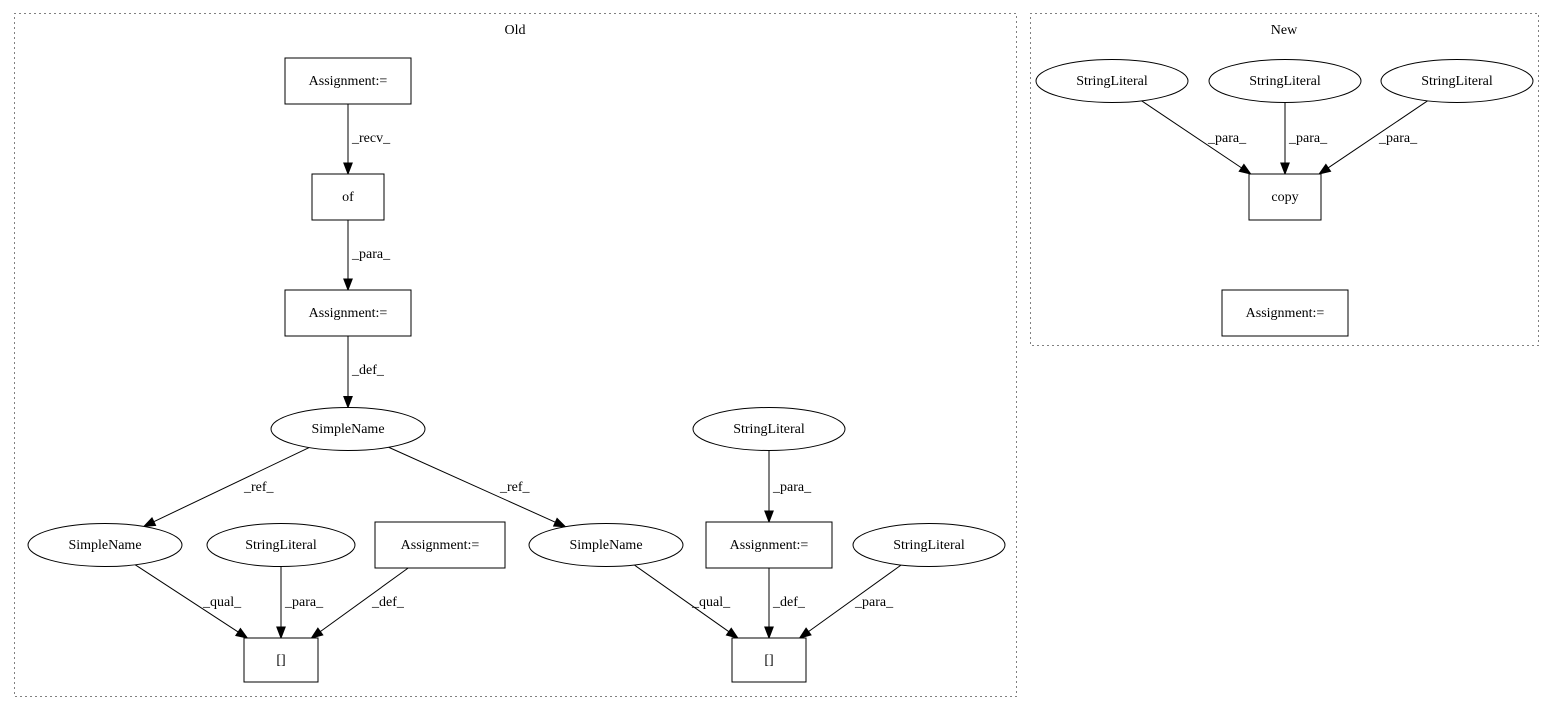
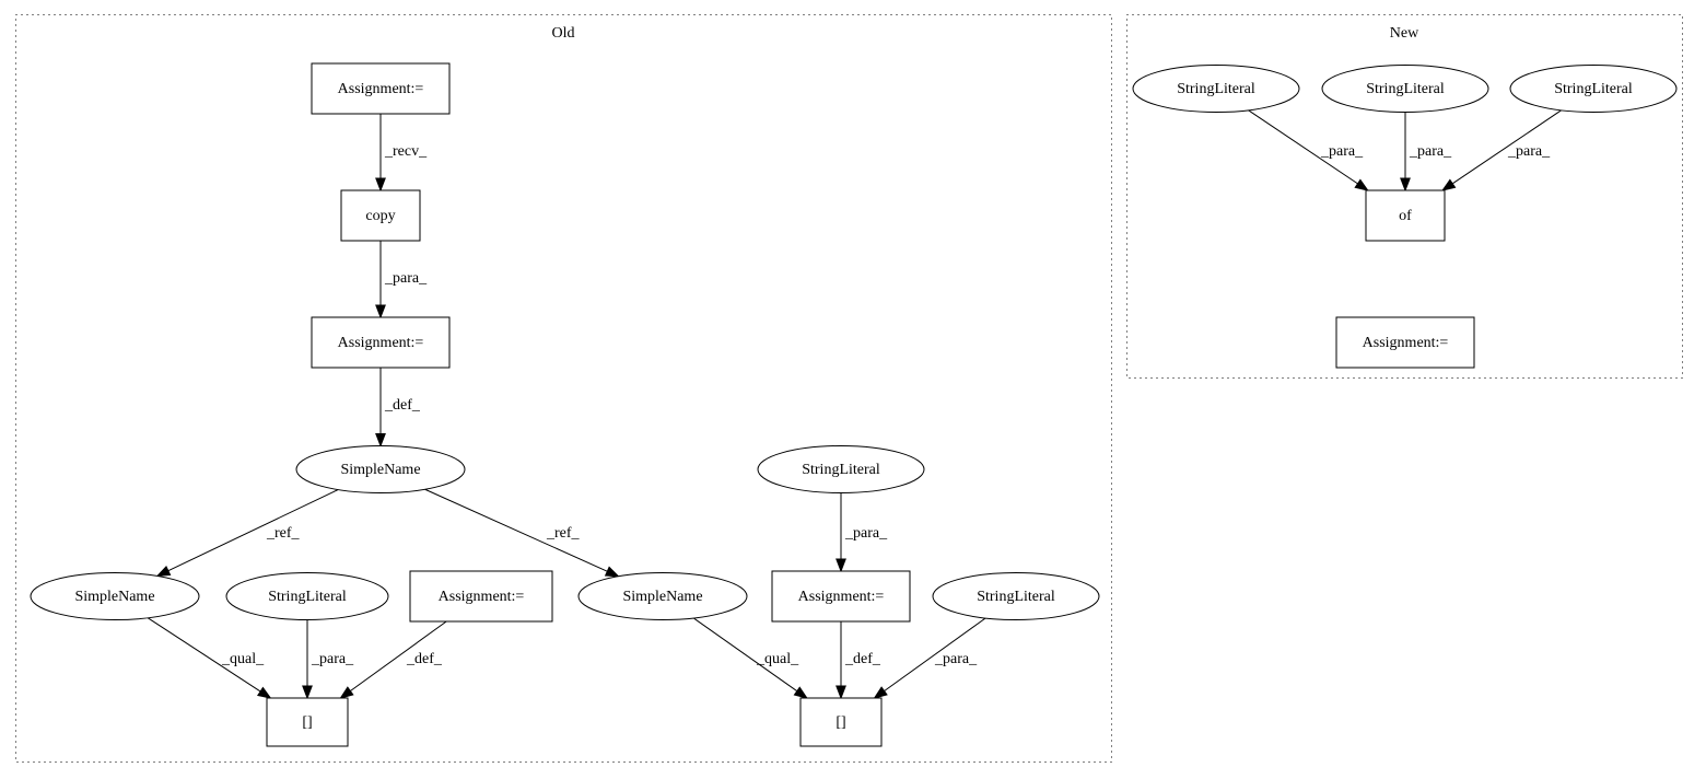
  Old
  New
  _recv_
  _para_
  _def_
  _ref_
  _ref_
  _qual_
  _para_
  _def_
  _para_
  _qual_
  _def_
  _para_
  _para_
  _para_
  _para_
  Assignment:=
- of
+ copy
  Assignment:=
  SimpleName
  SimpleName
  StringLiteral
  Assignment:=
  SimpleName
  Assignment:=
  StringLiteral
  StringLiteral
  []
  []
  StringLiteral
  StringLiteral
  StringLiteral
- copy
+ of
  Assignment:=
